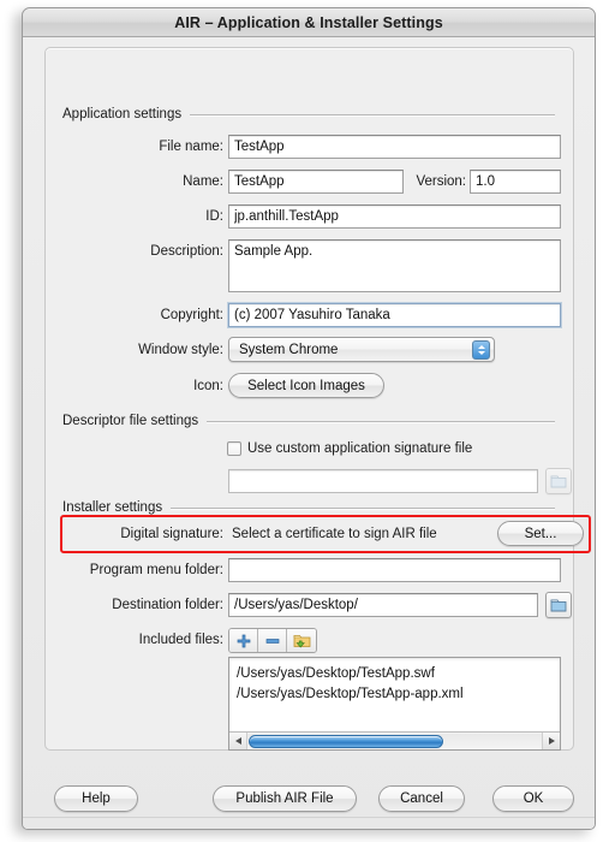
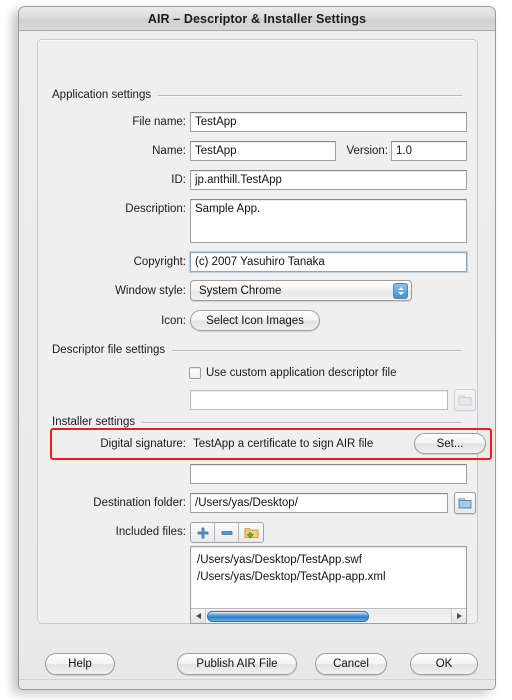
- AIR – Application & Installer Settings
+ AIR – Descriptor & Installer Settings
  Application settings
  File name:
  TestApp
  Name:
  TestApp
  Version:
  1.0
  ID:
  jp.anthill.TestApp
  Description:
  Sample App.
  Copyright:
  (c) 2007 Yasuhiro Tanaka
  Window style:
  System Chrome
  Icon:
  Select Icon Images
  Descriptor file settings
- Use custom application signature file
+ Use custom application descriptor file
  Installer settings
  Digital signature:
- Select a certificate to sign AIR file
+ TestApp a certificate to sign AIR file
  Set...
- Program menu folder:
  Destination folder:
  /Users/yas/Desktop/
  Included files:
  /Users/yas/Desktop/TestApp.swf
  /Users/yas/Desktop/TestApp-app.xml
  Help
  Publish AIR File
  Cancel
  OK
